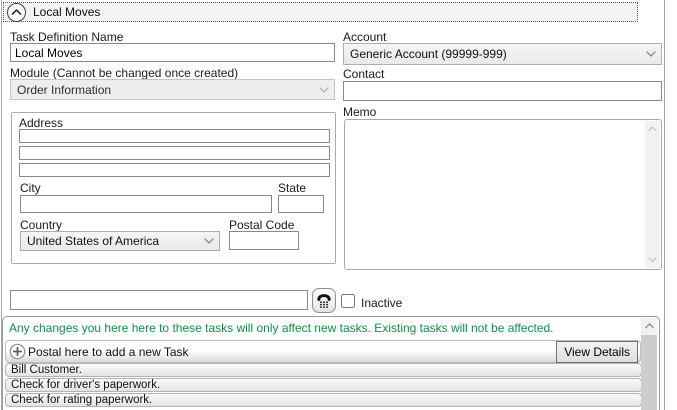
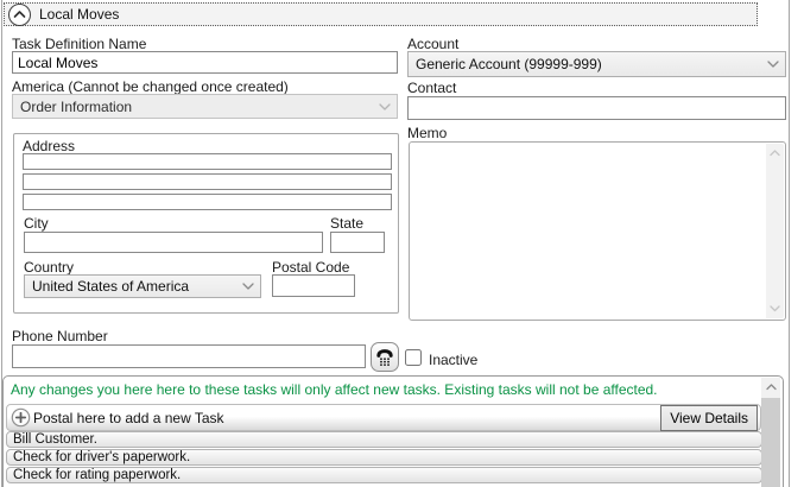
  Local Moves
  Task Definition Name
  Local Moves
  Account
  Generic Account (99999-999)
- Module (Cannot be changed once created)
+ America (Cannot be changed once created)
  Order Information
  Contact
  Address
  City
  State
  Country
  United States of America
  Postal Code
  Memo
+ Phone Number
  Inactive
  Any changes you here here to these tasks will only affect new tasks. Existing tasks will not be affected.
  Postal here to add a new Task
  View Details
  Bill Customer.
  Check for driver's paperwork.
  Check for rating paperwork.
